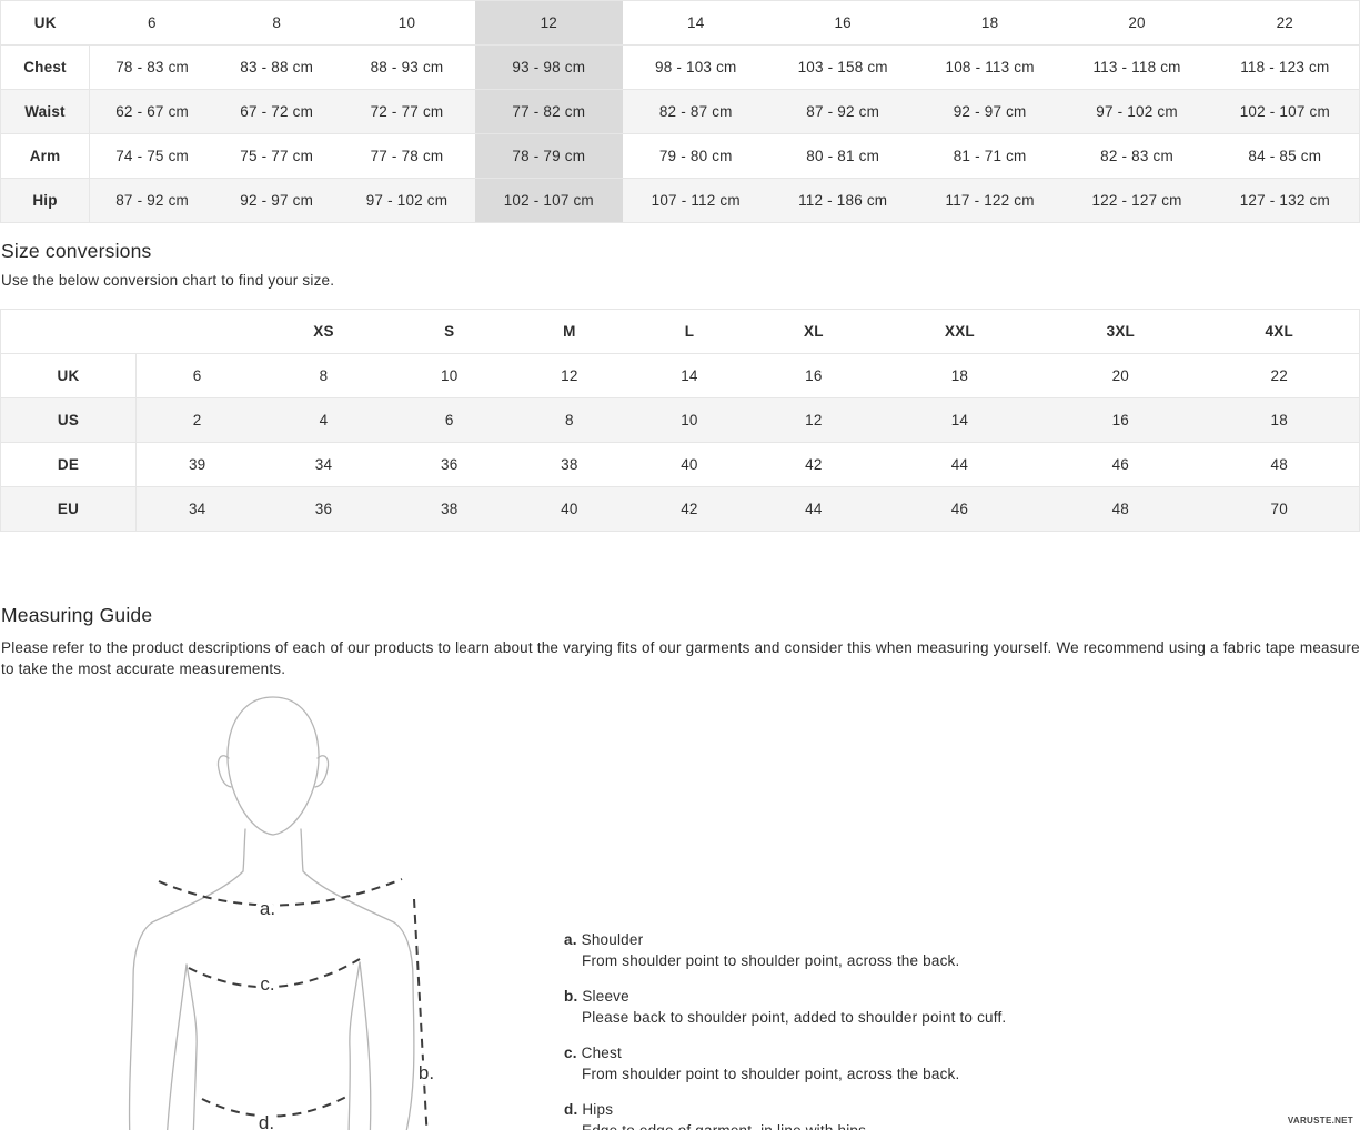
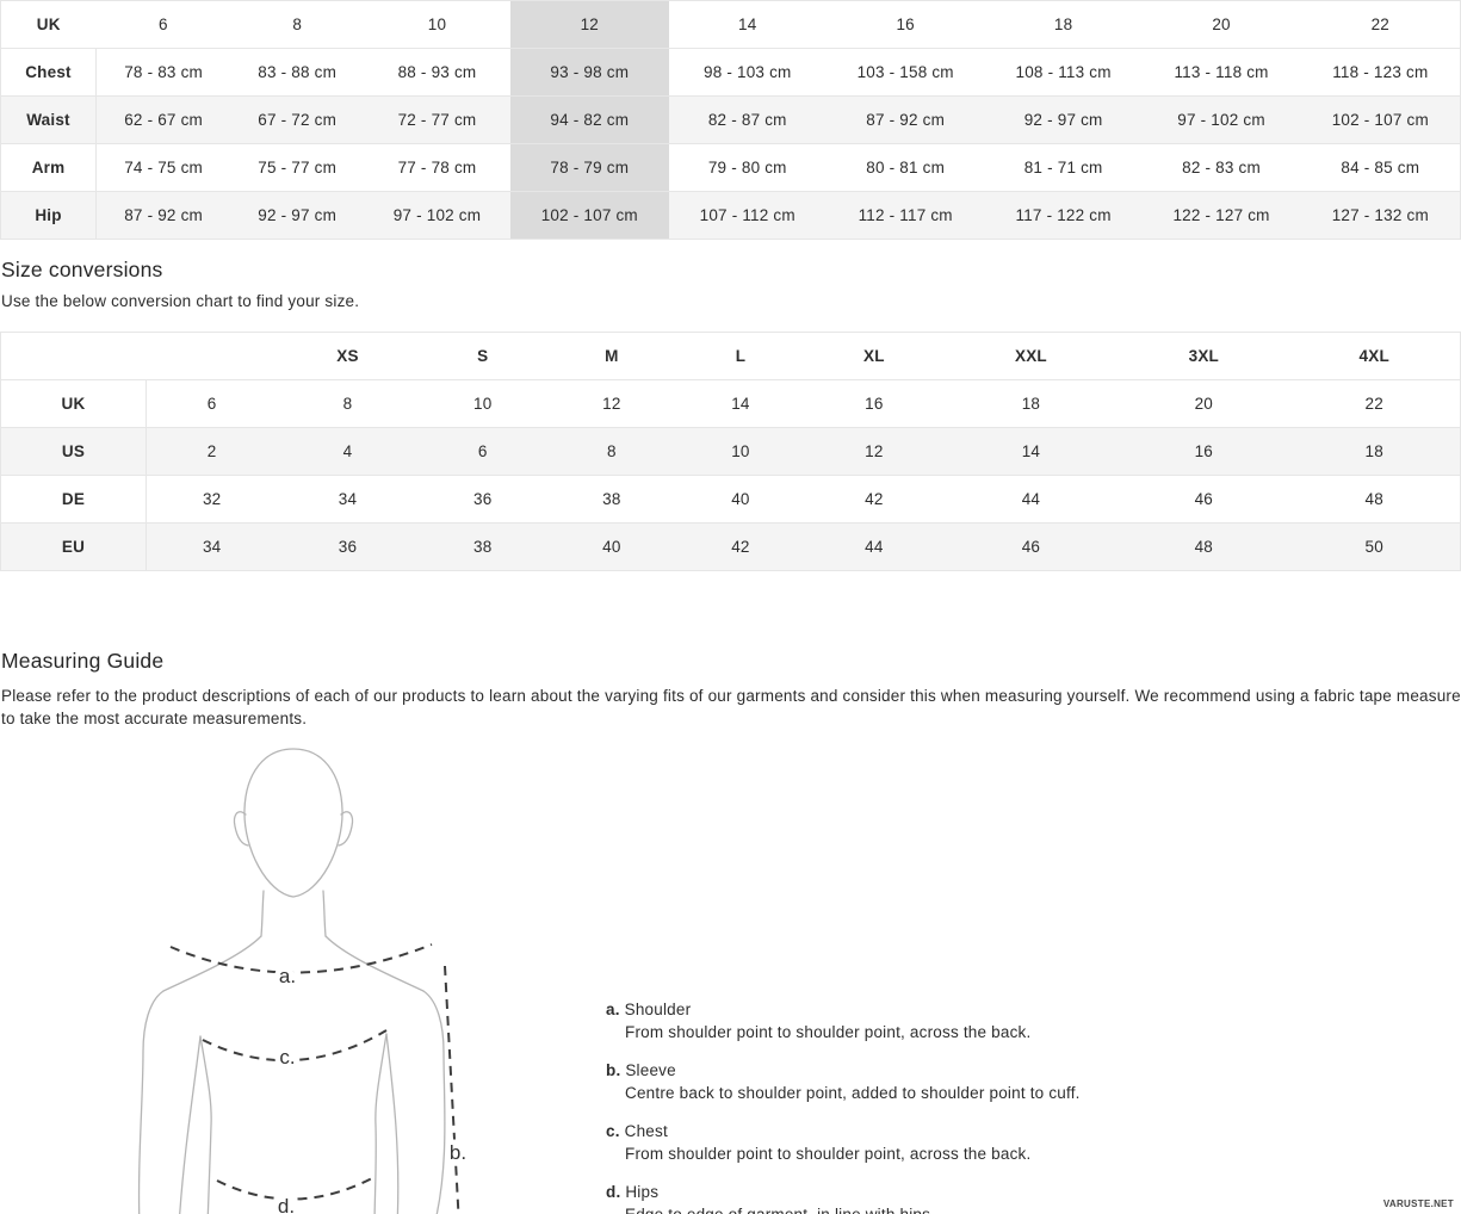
  UK	6	8	10	12	14	16	18	20	22
  Chest	78 - 83 cm	83 - 88 cm	88 - 93 cm	93 - 98 cm	98 - 103 cm	103 - 158 cm	108 - 113 cm	113 - 118 cm	118 - 123 cm
- Waist	62 - 67 cm	67 - 72 cm	72 - 77 cm	77 - 82 cm	82 - 87 cm	87 - 92 cm	92 - 97 cm	97 - 102 cm	102 - 107 cm
+ Waist	62 - 67 cm	67 - 72 cm	72 - 77 cm	94 - 82 cm	82 - 87 cm	87 - 92 cm	92 - 97 cm	97 - 102 cm	102 - 107 cm
  Arm	74 - 75 cm	75 - 77 cm	77 - 78 cm	78 - 79 cm	79 - 80 cm	80 - 81 cm	81 - 71 cm	82 - 83 cm	84 - 85 cm
- Hip	87 - 92 cm	92 - 97 cm	97 - 102 cm	102 - 107 cm	107 - 112 cm	112 - 186 cm	117 - 122 cm	122 - 127 cm	127 - 132 cm
+ Hip	87 - 92 cm	92 - 97 cm	97 - 102 cm	102 - 107 cm	107 - 112 cm	112 - 117 cm	117 - 122 cm	122 - 127 cm	127 - 132 cm
  Size conversions
  Use the below conversion chart to find your size.
  		XS	S	M	L	XL	XXL	3XL	4XL
  UK	6	8	10	12	14	16	18	20	22
  US	2	4	6	8	10	12	14	16	18
- DE	39	34	36	38	40	42	44	46	48
+ DE	32	34	36	38	40	42	44	46	48
- EU	34	36	38	40	42	44	46	48	70
+ EU	34	36	38	40	42	44	46	48	50
  Measuring Guide
  Please refer to the product descriptions of each of our products to learn about the varying fits of our garments and consider this when measuring yourself. We recommend using a fabric tape measure to take the most accurate measurements.
  a.
  c.
  d.
  b.
  a. Shoulder
  From shoulder point to shoulder point, across the back.
  b. Sleeve
- Please back to shoulder point, added to shoulder point to cuff.
+ Centre back to shoulder point, added to shoulder point to cuff.
  c. Chest
  From shoulder point to shoulder point, across the back.
  d. Hips
  VARUSTE.NET
